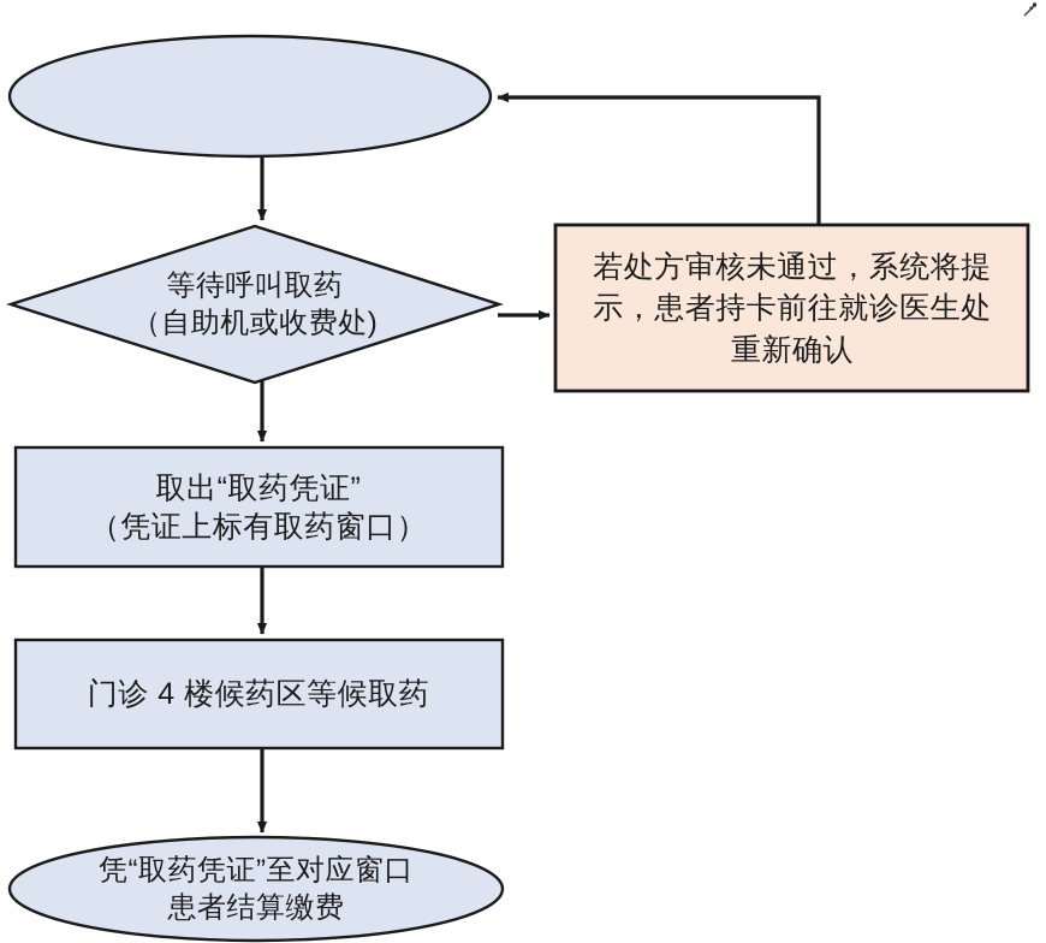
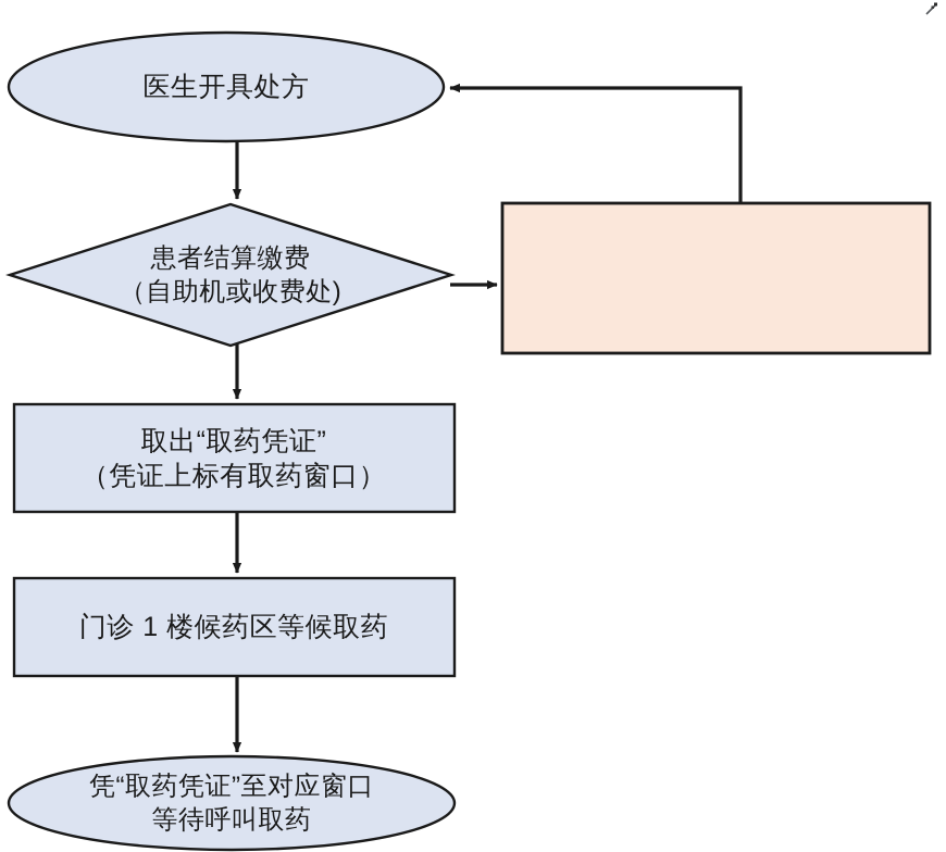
+ 医生开具处方
- 等待呼叫取药
+ 患者结算缴费
  （自助机或收费处)
- 若处方审核未通过，系统将提
- 示，患者持卡前往就诊医生处
- 重新确认
  取出“取药凭证”
  （凭证上标有取药窗口）
- 门诊 4 楼候药区等候取药
+ 门诊 1 楼候药区等候取药
  凭“取药凭证”至对应窗口
- 患者结算缴费
+ 等待呼叫取药
